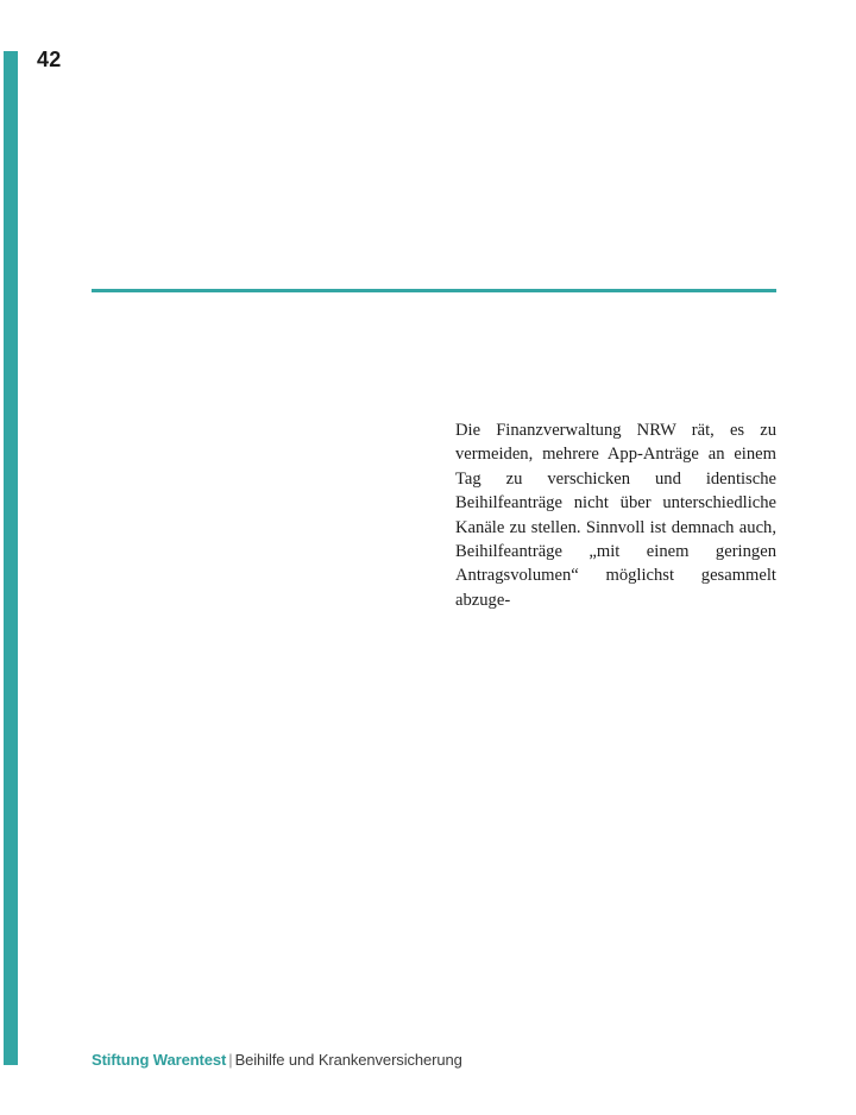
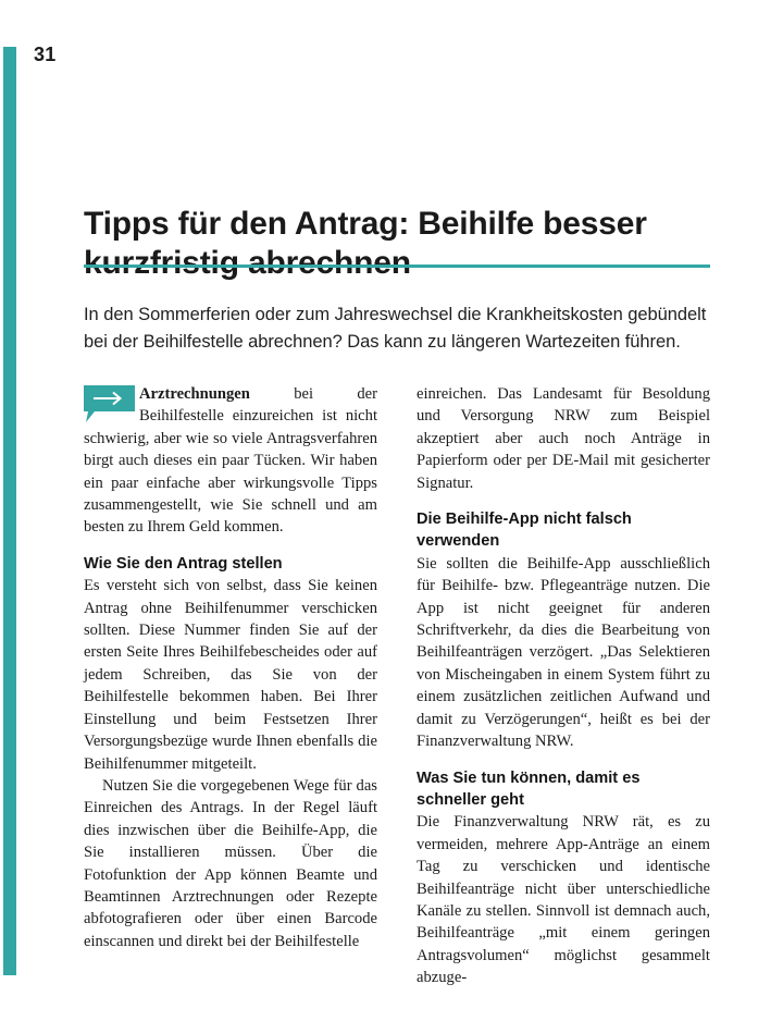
- 42
+ 31
+ Tipps für den Antrag: Beihilfe besser kurzfristig abrechnen
+ In den Sommerferien oder zum Jahreswechsel die Krankheitskosten gebündelt bei der Beihilfestelle abrechnen? Das kann zu längeren Wartezeiten führen.
+ Arztrechnungen bei der Beihilfestelle einzureichen ist nicht schwierig, aber wie so viele Antragsverfahren birgt auch dieses ein paar Tücken. Wir haben ein paar einfache aber wirkungsvolle Tipps zusammengestellt, wie Sie schnell und am besten zu Ihrem Geld kommen.
+ Wie Sie den Antrag stellen
+ Es versteht sich von selbst, dass Sie keinen Antrag ohne Beihilfenummer verschicken sollten. Diese Nummer finden Sie auf der ersten Seite Ihres Beihilfebescheides oder auf jedem Schreiben, das Sie von der Beihilfestelle bekommen haben. Bei Ihrer Einstellung und beim Festsetzen Ihrer Versorgungsbezüge wurde Ihnen ebenfalls die Beihilfenummer mitgeteilt.
+ Nutzen Sie die vorgegebenen Wege für das Einreichen des Antrags. In der Regel läuft dies inzwischen über die Beihilfe-App, die Sie installieren müssen. Über die Fotofunktion der App können Beamte und Beamtinnen Arztrechnungen oder Rezepte abfotografieren oder über einen Barcode einscannen und direkt bei der Beihilfestelle
+ einreichen. Das Landesamt für Besoldung und Versorgung NRW zum Beispiel akzeptiert aber auch noch Anträge in Papierform oder per DE-Mail mit gesicherter Signatur.
+ Die Beihilfe-App nicht falsch verwenden
+ Sie sollten die Beihilfe-App ausschließlich für Beihilfe- bzw. Pflegeanträge nutzen. Die App ist nicht geeignet für anderen Schriftverkehr, da dies die Bearbeitung von Beihilfeanträgen verzögert. „Das Selektieren von Mischeingaben in einem System führt zu einem zusätzlichen zeitlichen Aufwand und damit zu Verzögerungen“, heißt es bei der Finanzverwaltung NRW.
+ Was Sie tun können, damit es schneller geht
  Die Finanzverwaltung NRW rät, es zu vermeiden, mehrere App-Anträge an einem Tag zu verschicken und identische Beihilfeanträge nicht über unterschiedliche Kanäle zu stellen. Sinnvoll ist demnach auch, Beihilfeanträge „mit einem geringen Antragsvolumen“ möglichst gesammelt abzuge-
- Stiftung Warentest | Beihilfe und Krankenversicherung
